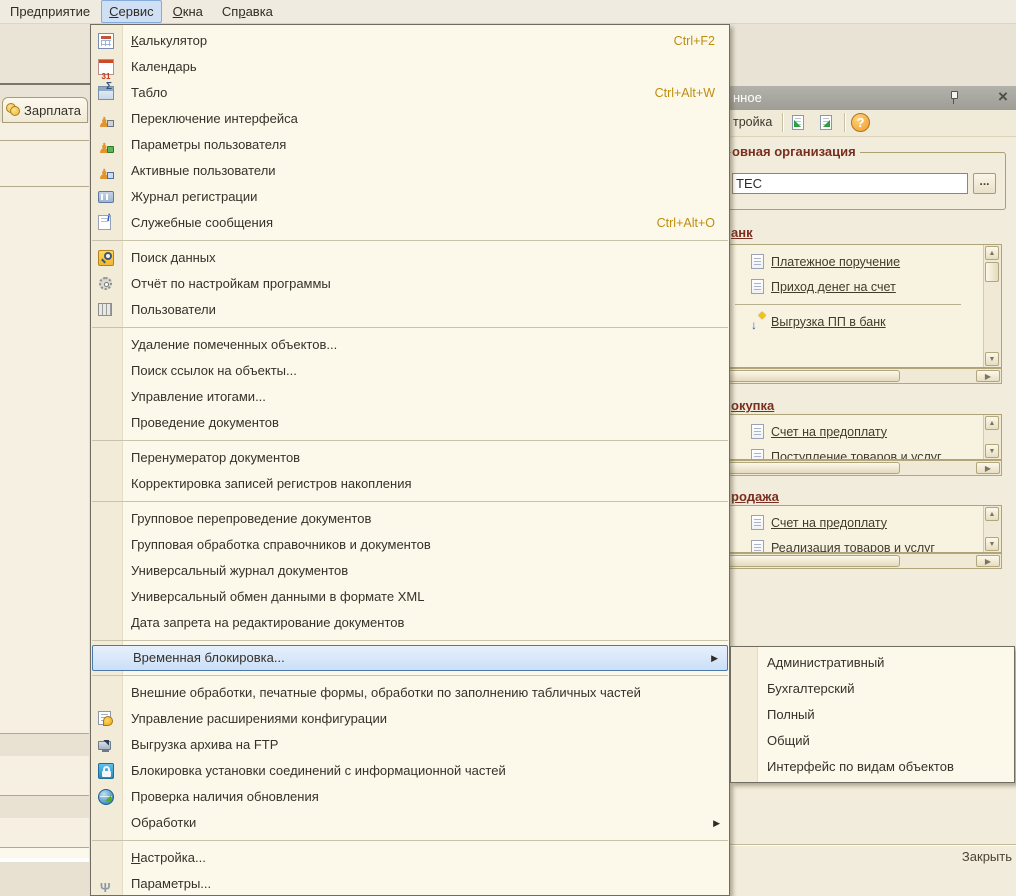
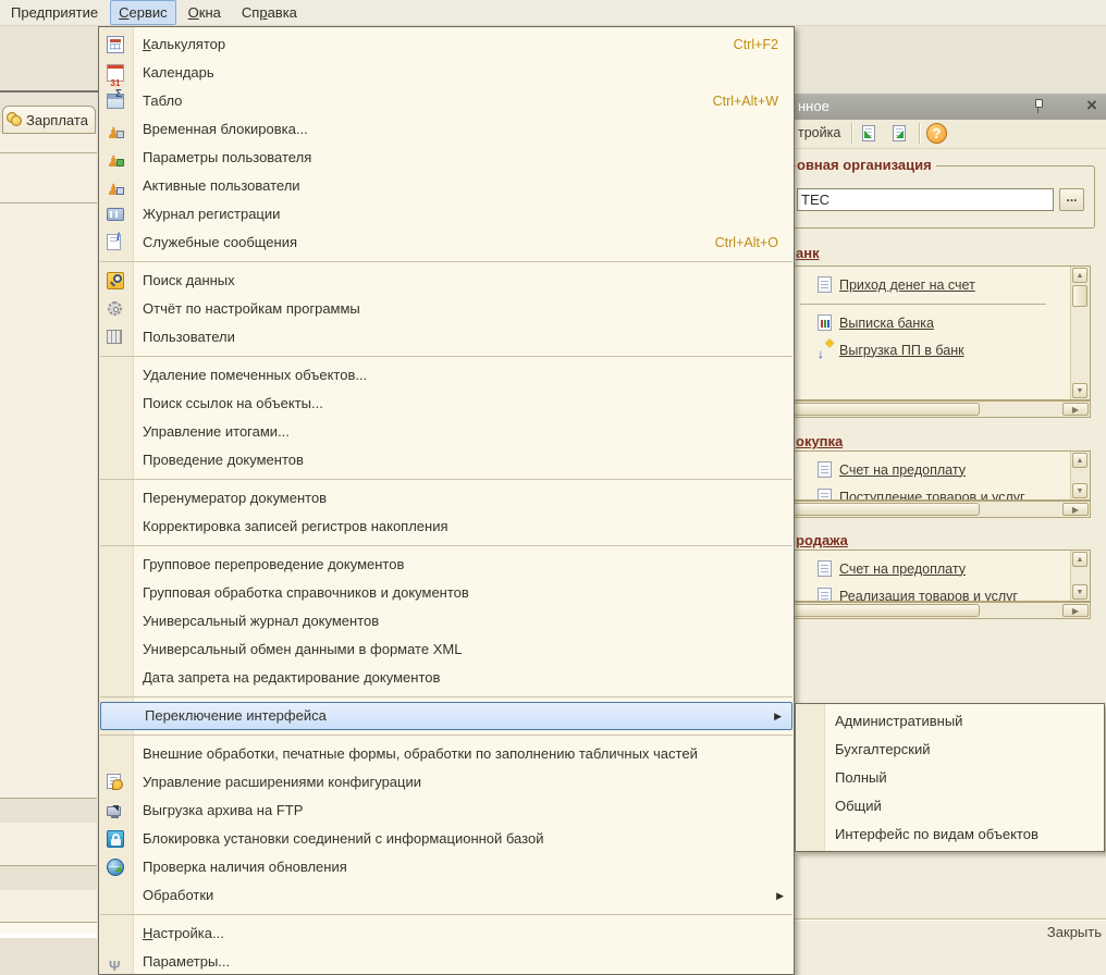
  Предприятие
  Сервис
  Окна
  Справка
  Зарплата
  нное
  ×
  тройка
  ?
  овная организация
  ТЕС
  ...
  анк
- Платежное поручение
  Приход денег на счет
+ Выписка банка
  Выгрузка ПП в банк
  ▶
  окупка
  Счет на предоплату
  Поступление товаров и услуг
  ▶
  родажа
  Счет на предоплату
  Реализация товаров и услуг
  ▶
  Закрыть
  Калькулятор
  Ctrl+F2
  Календарь
  Табло
  Ctrl+Alt+W
- Переключение интерфейса
+ Временная блокировка...
  Параметры пользователя
  Активные пользователи
  Журнал регистрации
  Служебные сообщения
  Ctrl+Alt+O
  Поиск данных
  Отчёт по настройкам программы
  Пользователи
  Удаление помеченных объектов...
  Поиск ссылок на объекты...
  Управление итогами...
  Проведение документов
  Перенумератор документов
  Корректировка записей регистров накопления
  Групповое перепроведение документов
  Групповая обработка справочников и документов
  Универсальный журнал документов
  Универсальный обмен данными в формате XML
  Дата запрета на редактирование документов
- Временная блокировка...
+ Переключение интерфейса
  ▶
  Внешние обработки, печатные формы, обработки по заполнению табличных частей
  Управление расширениями конфигурации
  Выгрузка архива на FTP
- Блокировка установки соединений с информационной частей
+ Блокировка установки соединений с информационной базой
  Проверка наличия обновления
  Обработки
  ▶
  Настройка...
  Параметры...
  Административный
  Бухгалтерский
  Полный
  Общий
  Интерфейс по видам объектов
